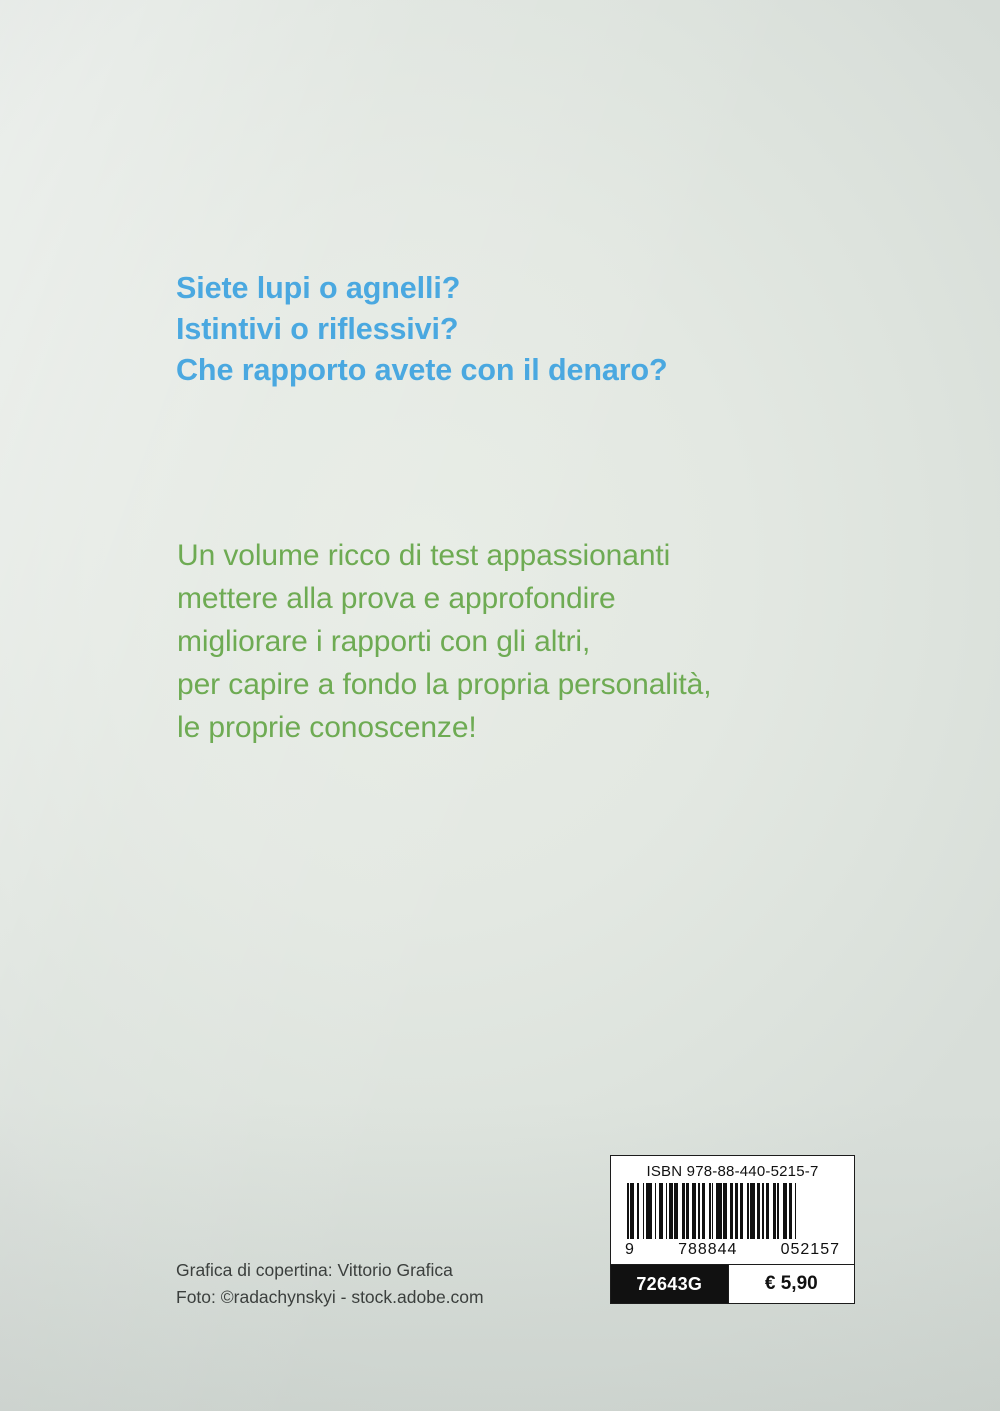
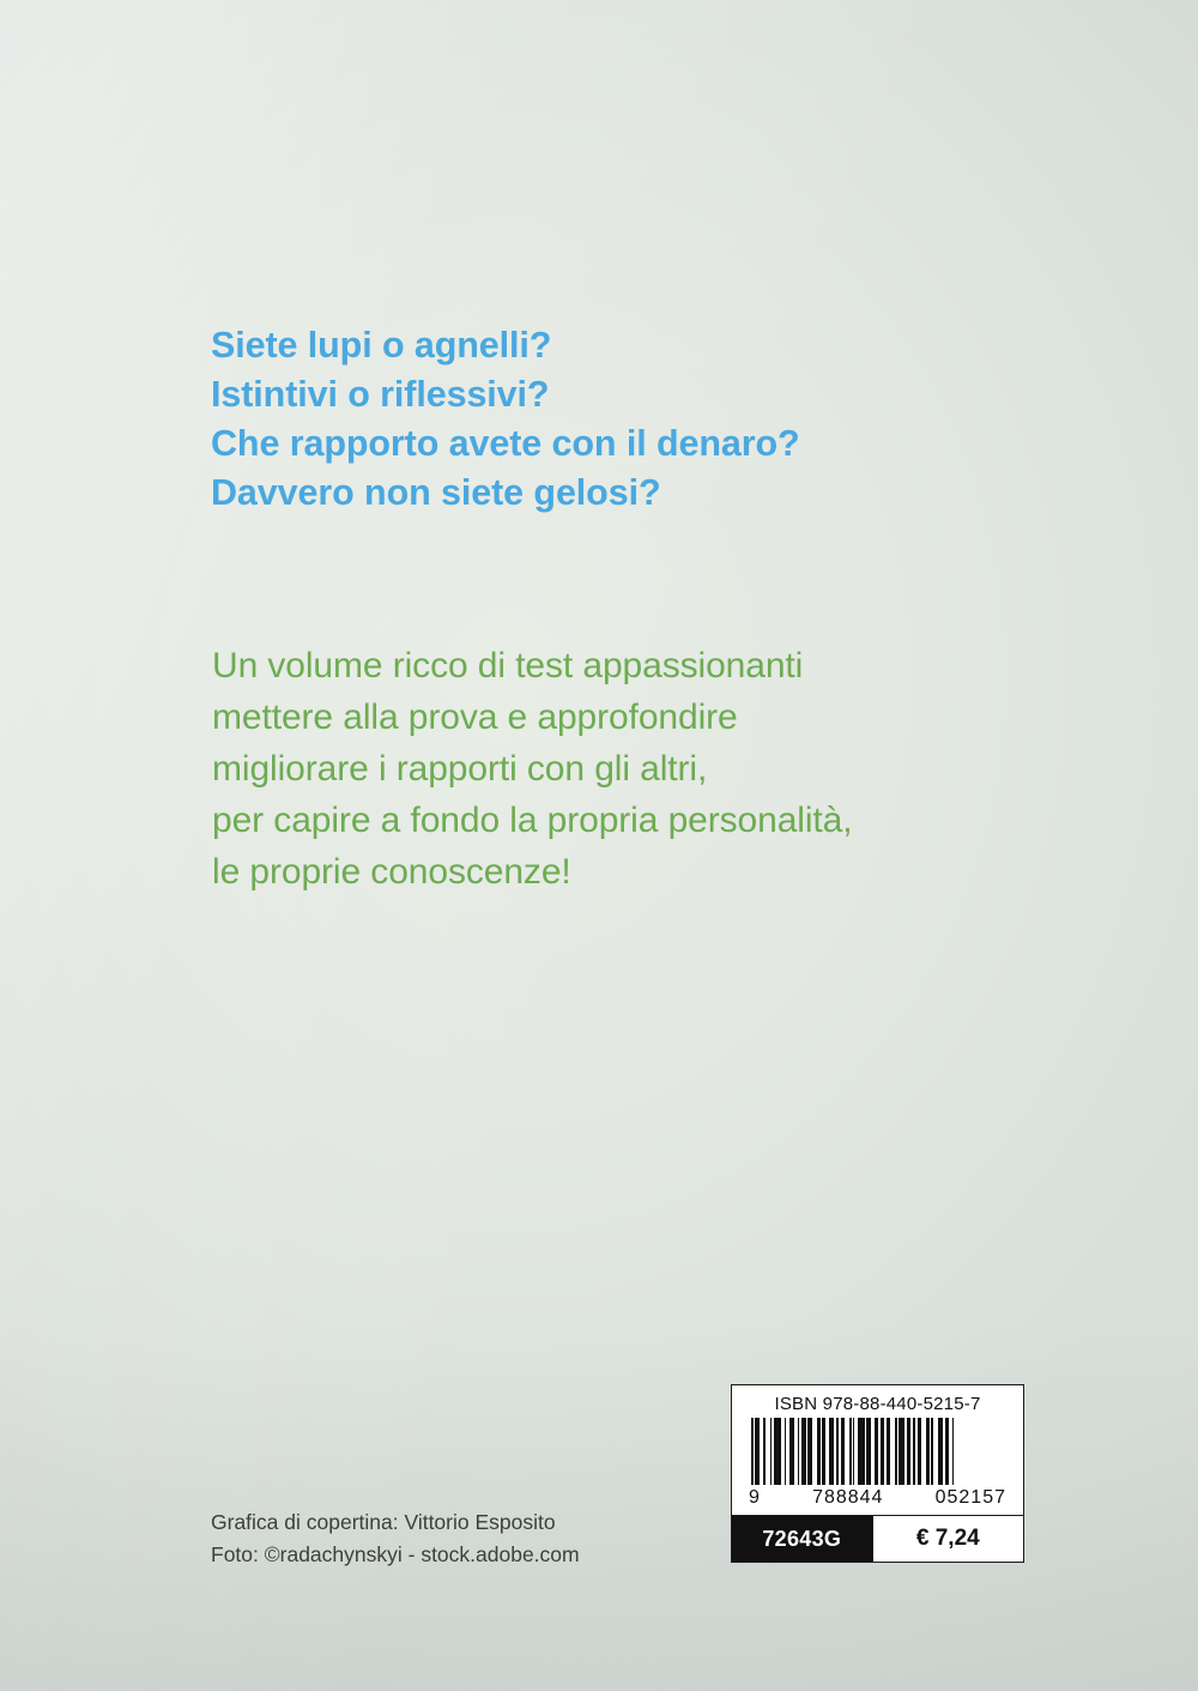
  Siete lupi o agnelli?
  Istintivi o riflessivi?
  Che rapporto avete con il denaro?
+ Davvero non siete gelosi?
  Un volume ricco di test appassionanti
  mettere alla prova e approfondire
  migliorare i rapporti con gli altri,
  per capire a fondo la propria personalità,
  le proprie conoscenze!
- Grafica di copertina: Vittorio Grafica
+ Grafica di copertina: Vittorio Esposito
  Foto: ©radachynskyi - stock.adobe.com
  ISBN 978-88-440-5215-7
  9
  788844
  052157
  72643G
- € 5,90
+ € 7,24
